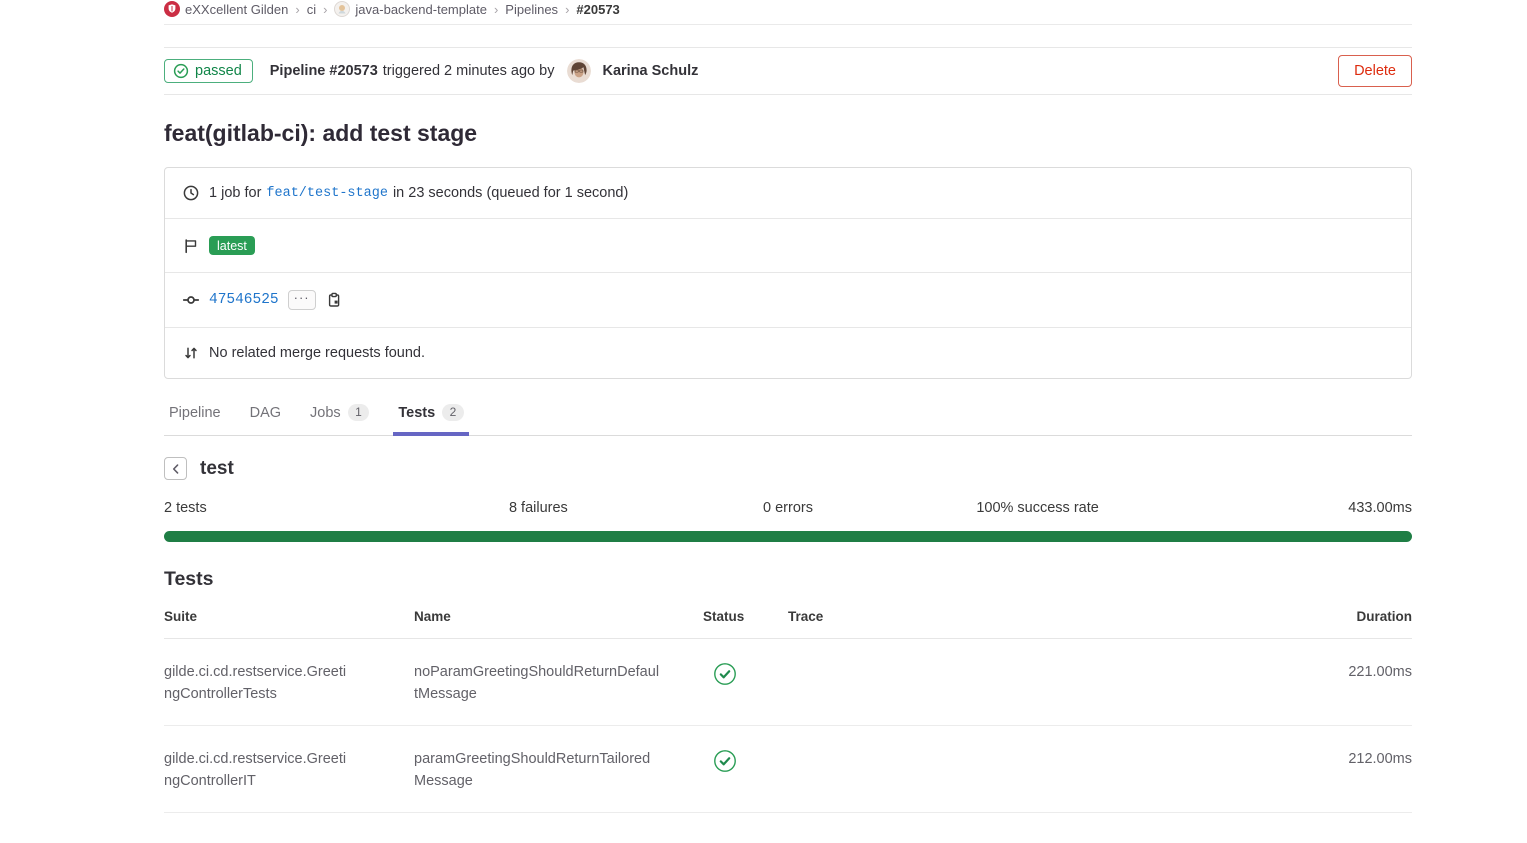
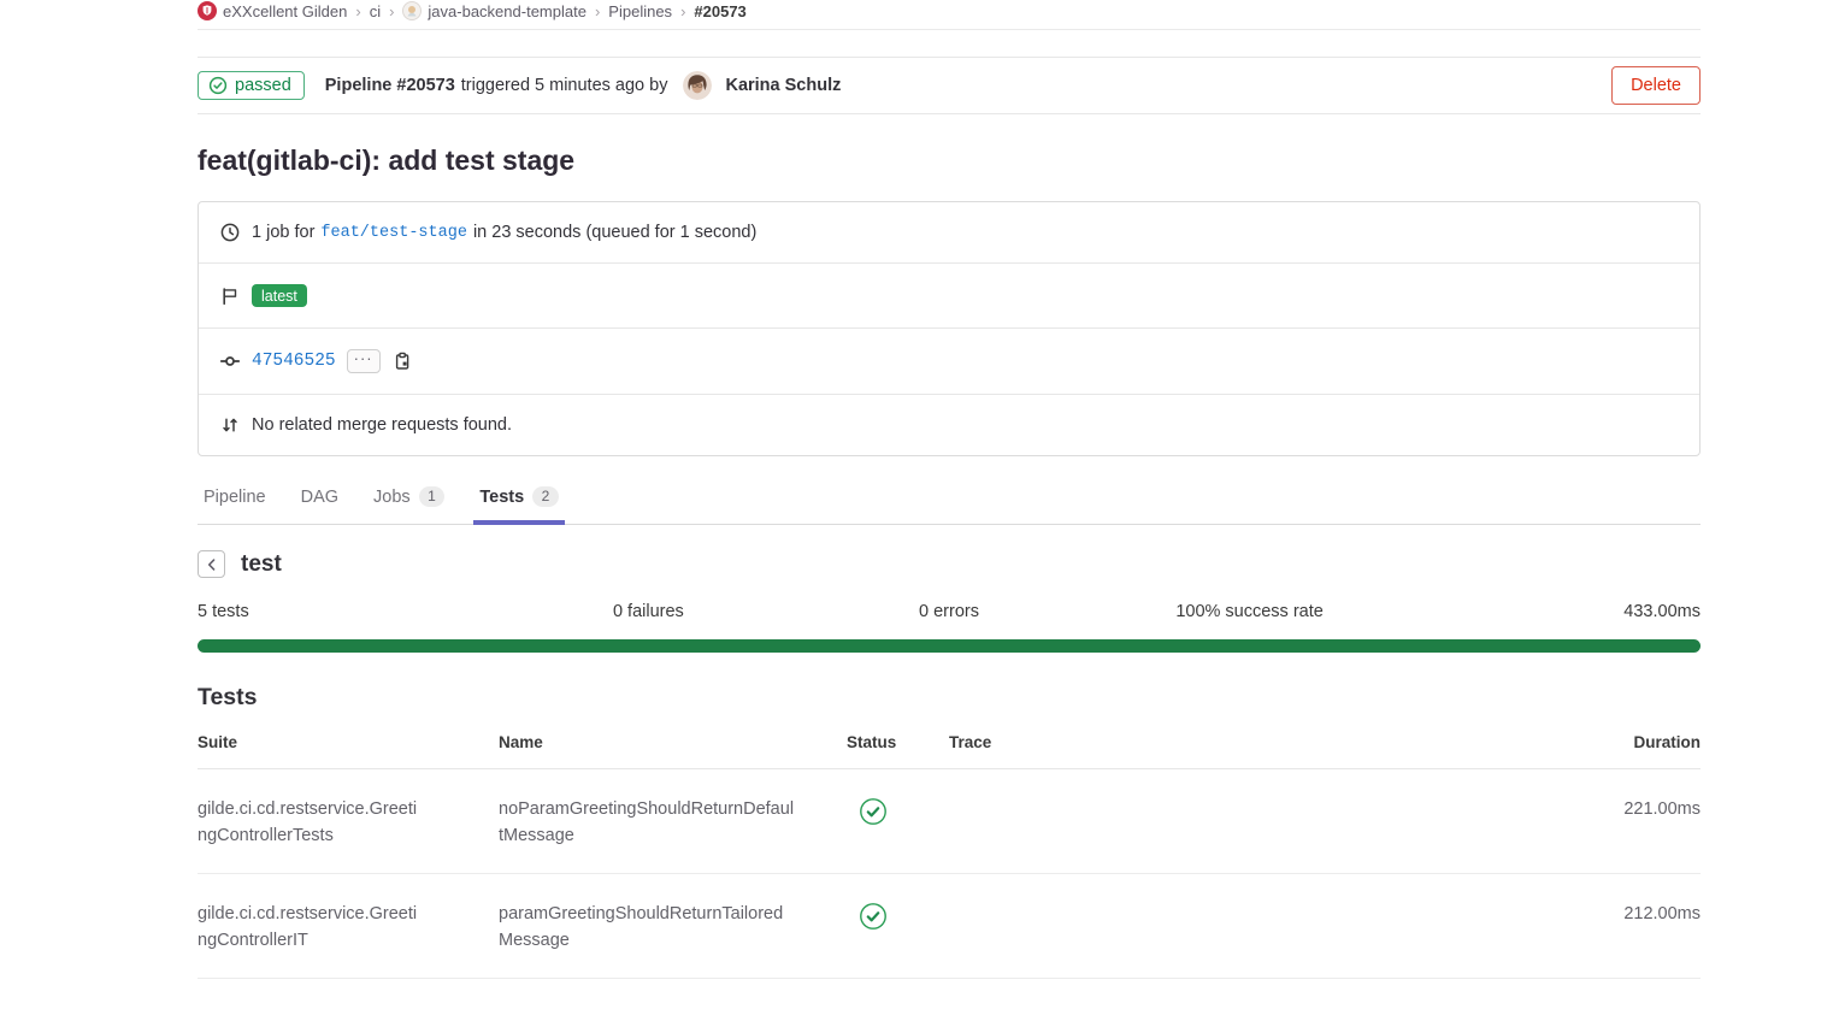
  eXXcellent Gilden
  ›
  ci
  ›
  java-backend-template
  ›
  Pipelines
  ›
  #20573
  passed
  Pipeline #20573
- triggered 2 minutes ago by
+ triggered 5 minutes ago by
  Karina Schulz
  Delete
  feat(gitlab-ci): add test stage
  1 job for
  feat/test-stage
  in 23 seconds (queued for 1 second)
  latest
  47546525
  ···
  No related merge requests found.
  Pipeline
  DAG
  Jobs
  1
  Tests
  2
  test
- 2 tests
+ 5 tests
- 8 failures
+ 0 failures
  0 errors
  100% success rate
  433.00ms
  Tests
  Suite	Name	Status	Trace	Duration
  gilde.ci.cd.restservice.GreetingControllerTests	noParamGreetingShouldReturnDefaultMessage			221.00ms
  gilde.ci.cd.restservice.GreetingControllerIT	paramGreetingShouldReturnTailoredMessage			212.00ms
